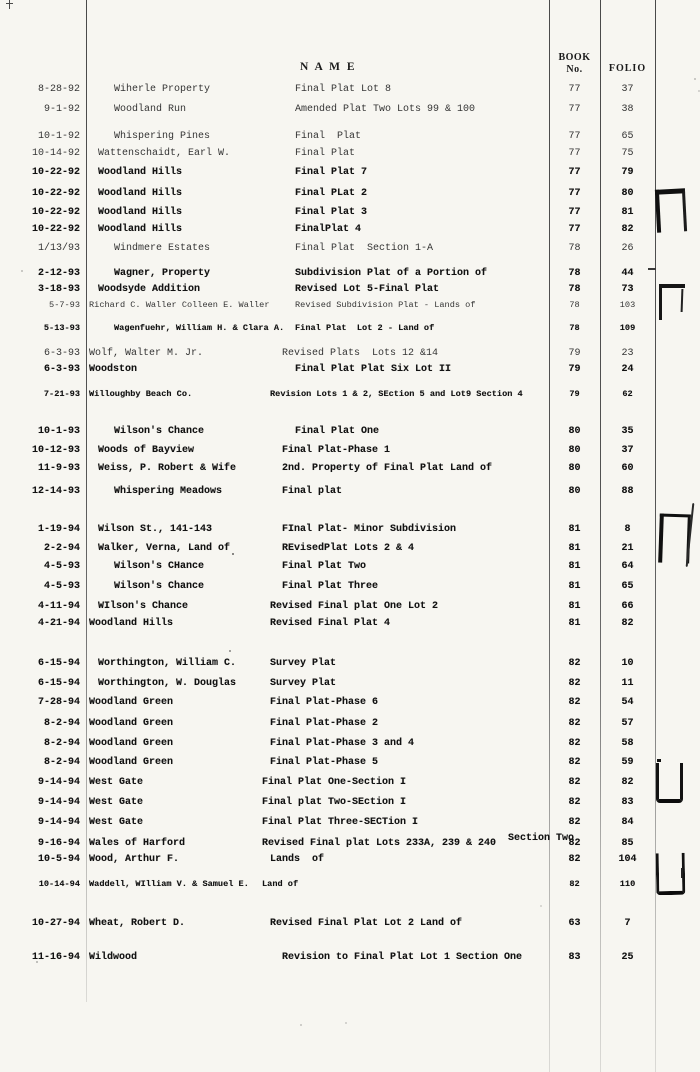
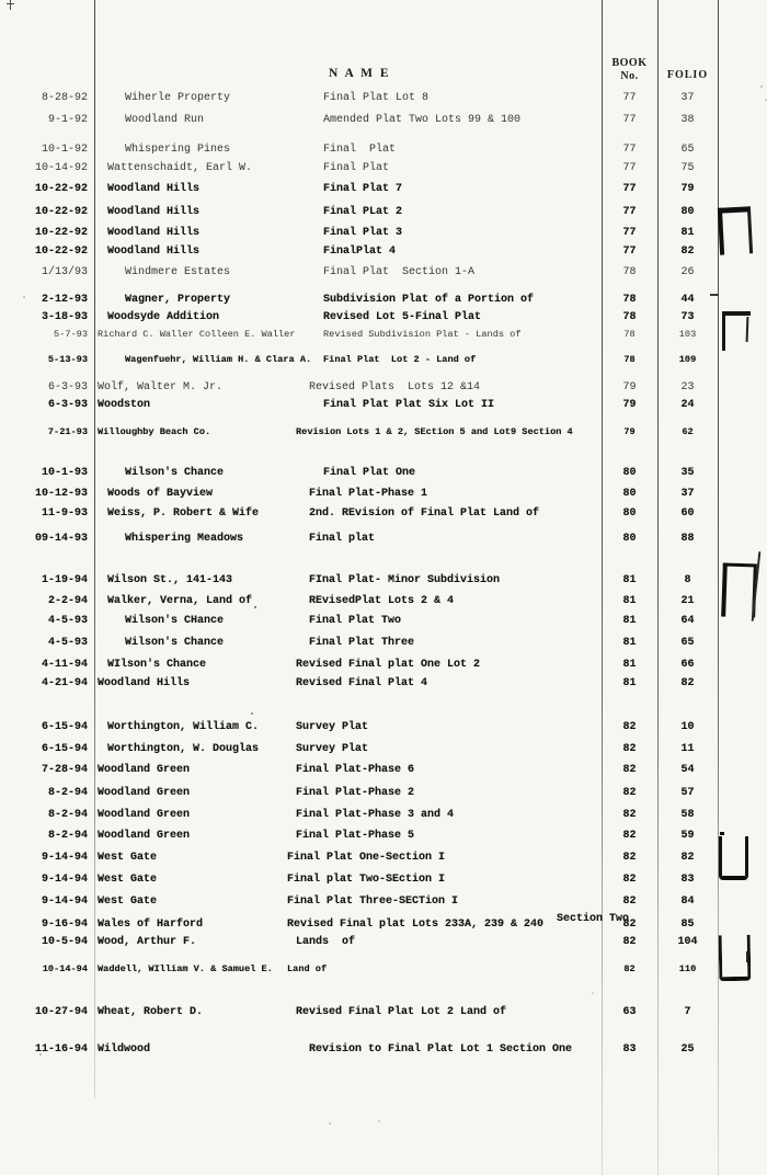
  N A M E
  BOOK
  No.
  FOLIO
  8-28-92
  Wiherle Property
  Final Plat Lot 8
  77
  37
  9-1-92
  Woodland Run
  Amended Plat Two Lots 99 & 100
  77
  38
  10-1-92
  Whispering Pines
  Final Plat
  77
  65
  10-14-92
  Wattenschaidt, Earl W.
  Final Plat
  77
  75
  10-22-92
  Woodland Hills
  Final Plat 7
  77
  79
  10-22-92
  Woodland Hills
  Final PLat 2
  77
  80
  10-22-92
  Woodland Hills
  Final Plat 3
  77
  81
  10-22-92
  Woodland Hills
  FinalPlat 4
  77
  82
  1/13/93
  Windmere Estates
  Final Plat Section 1-A
  78
  26
  2-12-93
  Wagner, Property
  Subdivision Plat of a Portion of
  78
  44
  3-18-93
  Woodsyde Addition
  Revised Lot 5-Final Plat
  78
  73
  5-7-93
  Richard C. Waller Colleen E. Waller
  Revised Subdivision Plat - Lands of
  78
  103
  5-13-93
  Wagenfuehr, William H. & Clara A.
  Final Plat Lot 2 - Land of
  78
  109
  6-3-93
  Wolf, Walter M. Jr.
  Revised Plats Lots 12 &14
  79
  23
  6-3-93
  Woodston
  Final Plat Plat Six Lot II
  79
  24
  7-21-93
  Willoughby Beach Co.
  Revision Lots 1 & 2, SEction 5 and Lot9 Section 4
  79
  62
  10-1-93
  Wilson's Chance
  Final Plat One
  80
  35
  10-12-93
  Woods of Bayview
  Final Plat-Phase 1
  80
  37
  11-9-93
  Weiss, P. Robert & Wife
- 2nd. Property of Final Plat Land of
+ 2nd. REvision of Final Plat Land of
  80
  60
- 12-14-93
+ 09-14-93
  Whispering Meadows
  Final plat
  80
  88
  1-19-94
  Wilson St., 141-143
  FInal Plat- Minor Subdivision
  81
  8
  2-2-94
  Walker, Verna, Land of
  REvisedPlat Lots 2 & 4
  81
  21
  4-5-93
  Wilson's CHance
  Final Plat Two
  81
  64
  4-5-93
  Wilson's Chance
  Final Plat Three
  81
  65
  4-11-94
  WIlson's Chance
  Revised Final plat One Lot 2
  81
  66
  4-21-94
  Woodland Hills
  Revised Final Plat 4
  81
  82
  6-15-94
  Worthington, William C.
  Survey Plat
  82
  10
  6-15-94
  Worthington, W. Douglas
  Survey Plat
  82
  11
  7-28-94
  Woodland Green
  Final Plat-Phase 6
  82
  54
  8-2-94
  Woodland Green
  Final Plat-Phase 2
  82
  57
  8-2-94
  Woodland Green
  Final Plat-Phase 3 and 4
  82
  58
  8-2-94
  Woodland Green
  Final Plat-Phase 5
  82
  59
  9-14-94
  West Gate
  Final Plat One-Section I
  82
  82
  9-14-94
  West Gate
  Final plat Two-SEction I
  82
  83
  9-14-94
  West Gate
  Final Plat Three-SECTion I
  82
  84
  9-16-94
  Wales of Harford
  Revised Final plat Lots 233A, 239 & 240 Section Two
  82
  85
  10-5-94
  Wood, Arthur F.
  Lands of
  82
  104
  10-14-94
  Waddell, WIlliam V. & Samuel E.
  Land of
  82
  110
  10-27-94
  Wheat, Robert D.
  Revised Final Plat Lot 2 Land of
  63
  7
  11-16-94
  Wildwood
  Revision to Final Plat Lot 1 Section One
  83
  25
